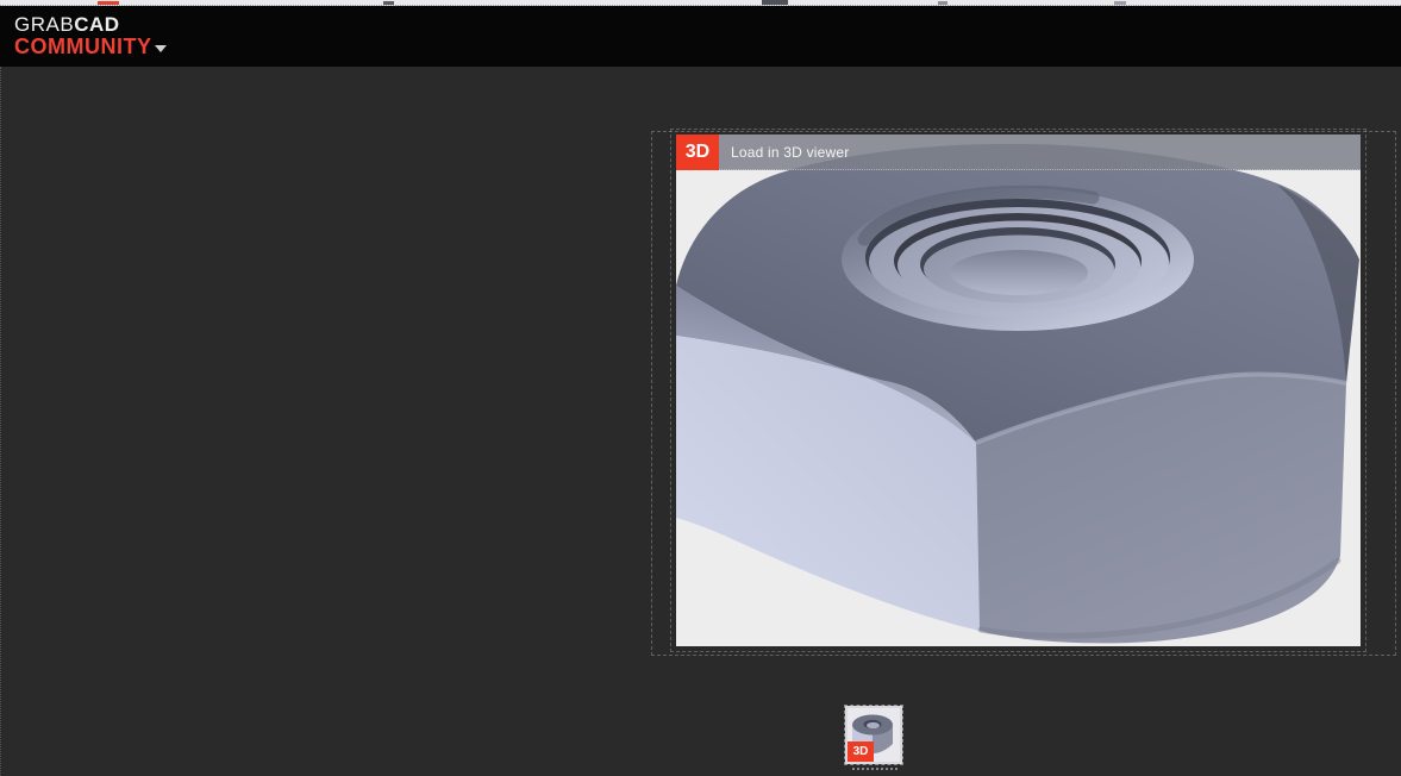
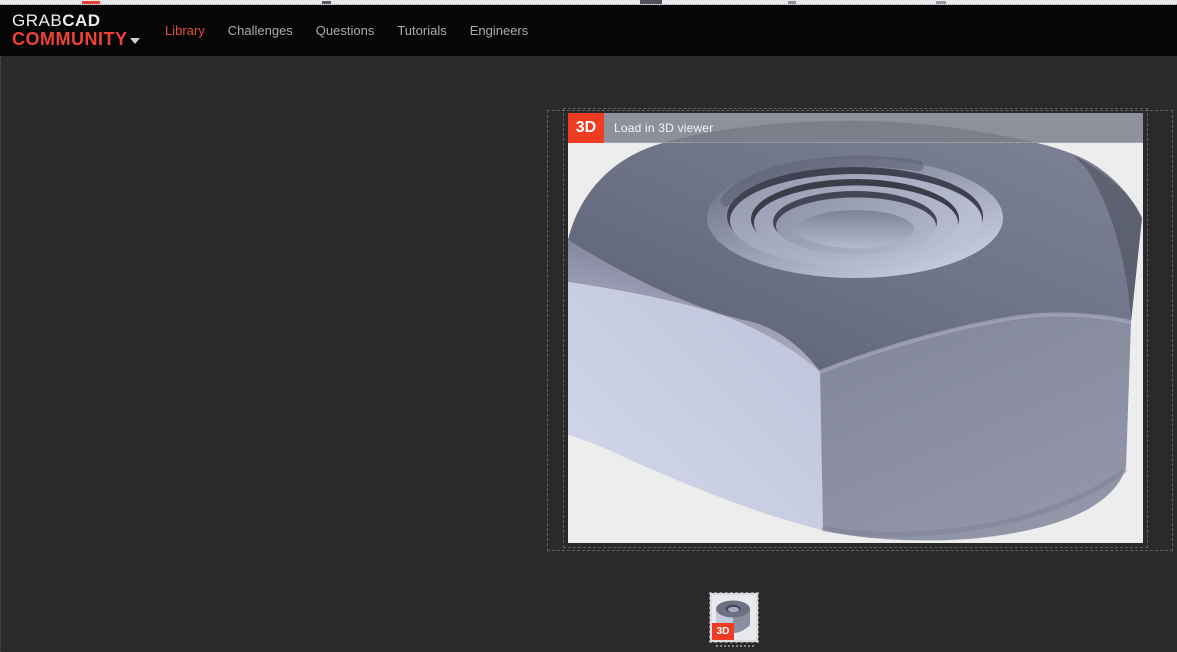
  GRABCAD
  COMMUNITY
+ Library
+ Challenges
+ Questions
+ Tutorials
+ Engineers
  3D
  Load in 3D viewer
  3D
